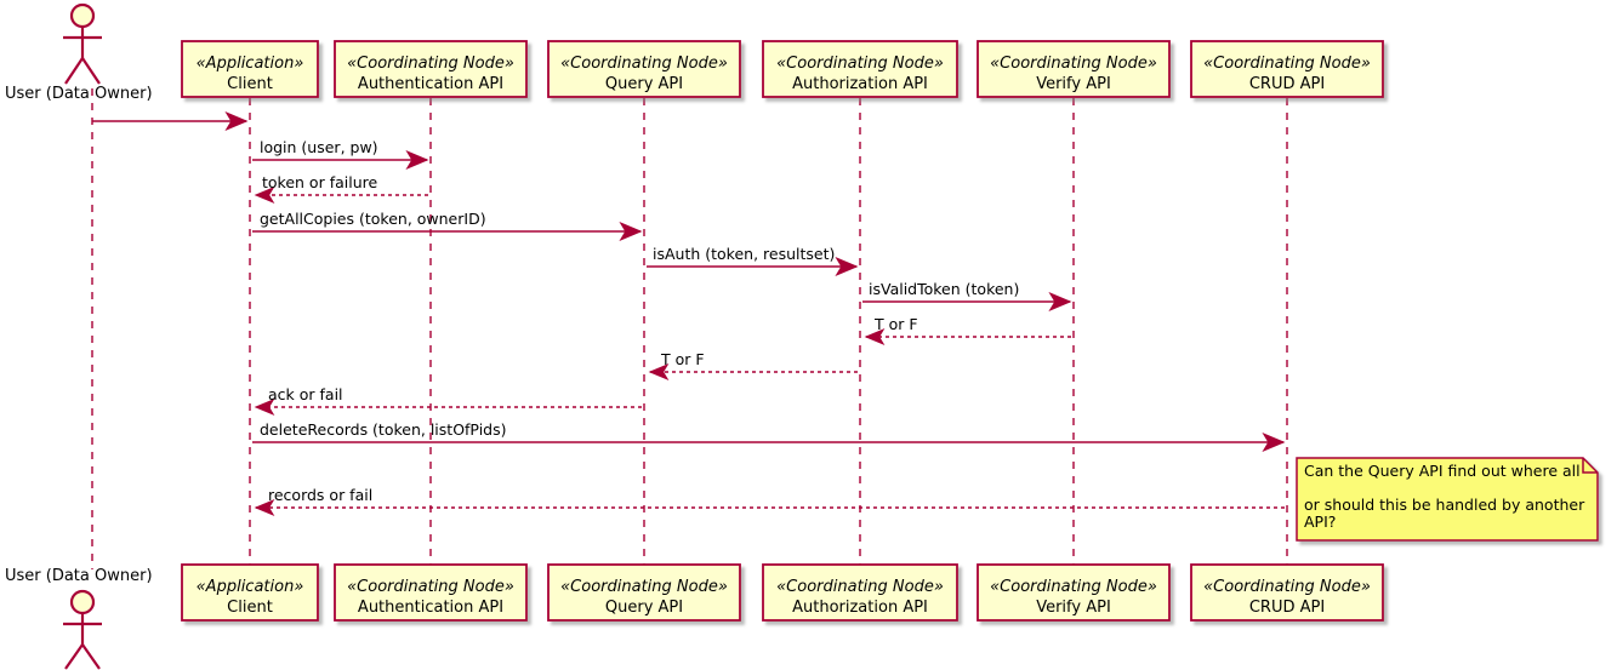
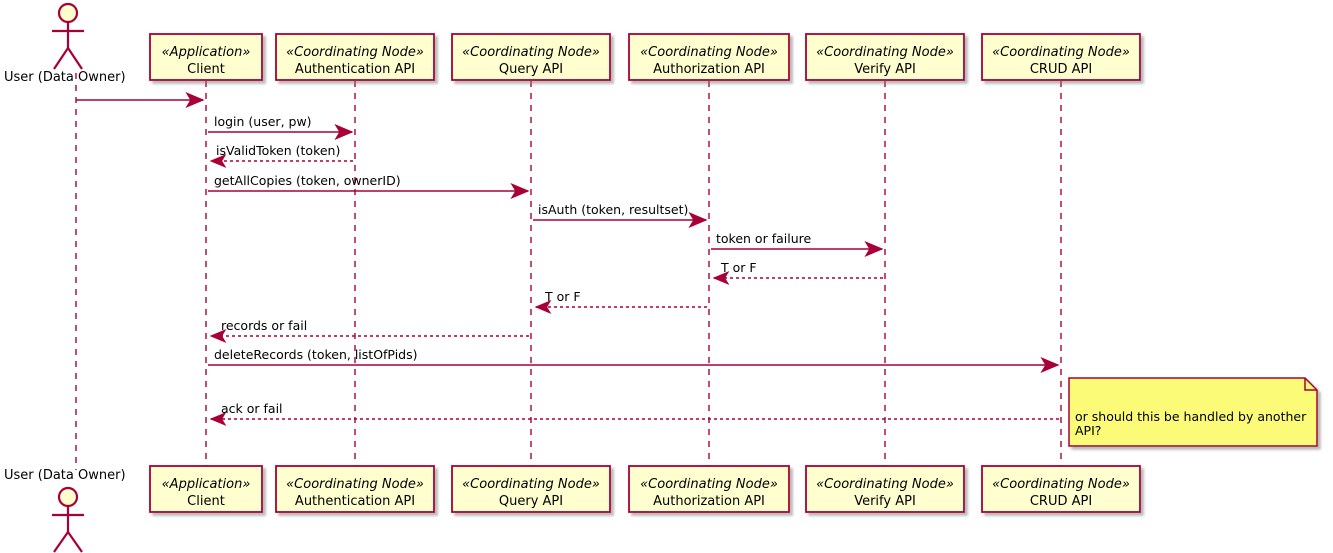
  User (Data Owner)
  «Application»
  Client
  «Coordinating Node»
  Authentication API
  «Coordinating Node»
  Query API
  «Coordinating Node»
  Authorization API
  «Coordinating Node»
  Verify API
  «Coordinating Node»
  CRUD API
  login (user, pw)
- token or failure
+ isValidToken (token)
  getAllCopies (token, ownerID)
  isAuth (token, resultset)
- isValidToken (token)
+ token or failure
  T or F
  T or F
- ack or fail
+ records or fail
  deleteRecords (token, listOfPids)
- records or fail
+ ack or fail
- Can the Query API find out where all
  or should this be handled by another
  API?
  User (Data Owner)
  «Application»
  Client
  «Coordinating Node»
  Authentication API
  «Coordinating Node»
  Query API
  «Coordinating Node»
  Authorization API
  «Coordinating Node»
  Verify API
  «Coordinating Node»
  CRUD API
